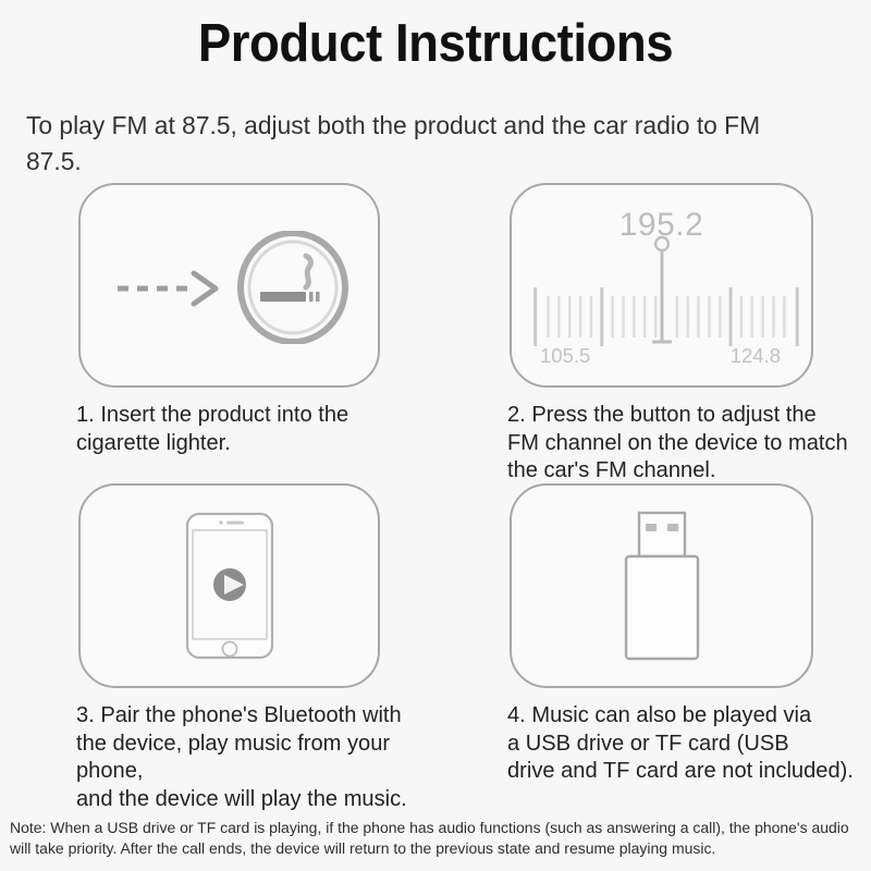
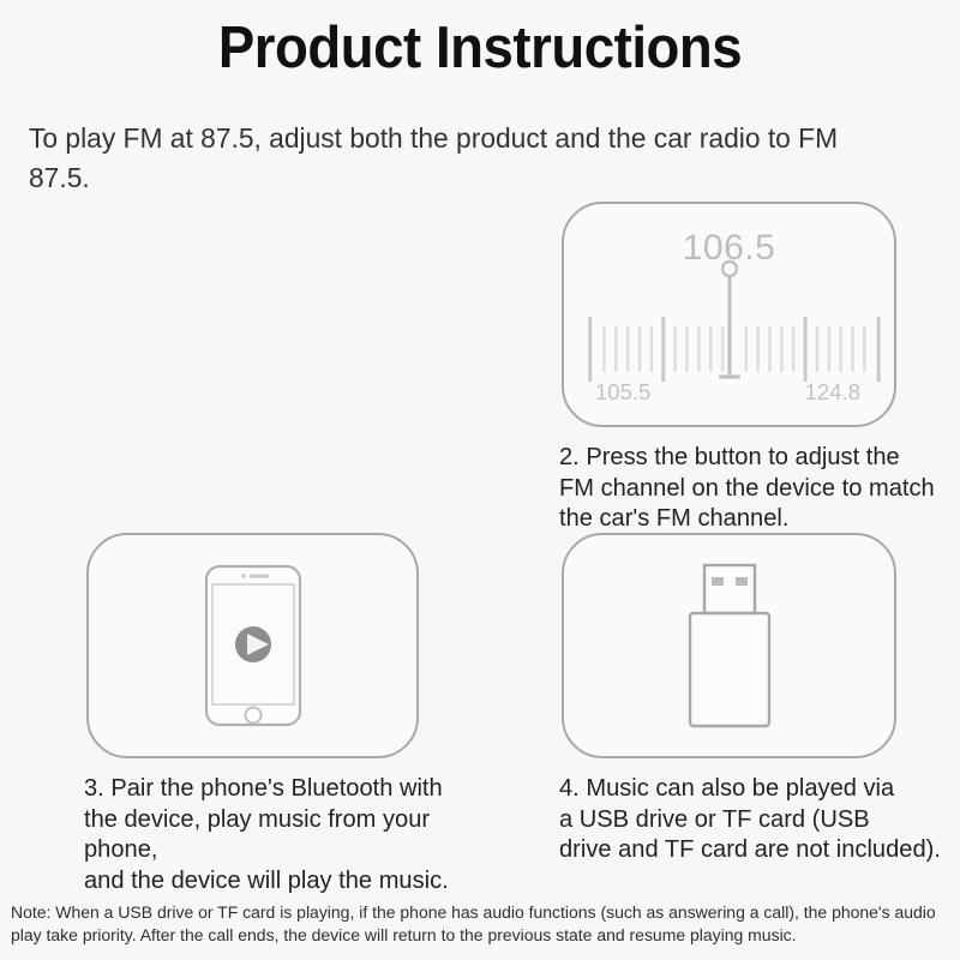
  Product Instructions
  To play FM at 87.5, adjust both the product and the car radio to FM 87.5.
- 1. Insert the product into the
- cigarette lighter.
- 195.2
+ 106.5
  105.5
  124.8
  2. Press the button to adjust the
  FM channel on the device to match
  the car's FM channel.
  3. Pair the phone's Bluetooth with
  the device, play music from your phone,
  and the device will play the music.
  4. Music can also be played via
  a USB drive or TF card (USB
  drive and TF card are not included).
- Note: When a USB drive or TF card is playing, if the phone has audio functions (such as answering a call), the phone's audio will take priority. After the call ends, the device will return to the previous state and resume playing music.
+ Note: When a USB drive or TF card is playing, if the phone has audio functions (such as answering a call), the phone's audio play take priority. After the call ends, the device will return to the previous state and resume playing music.
